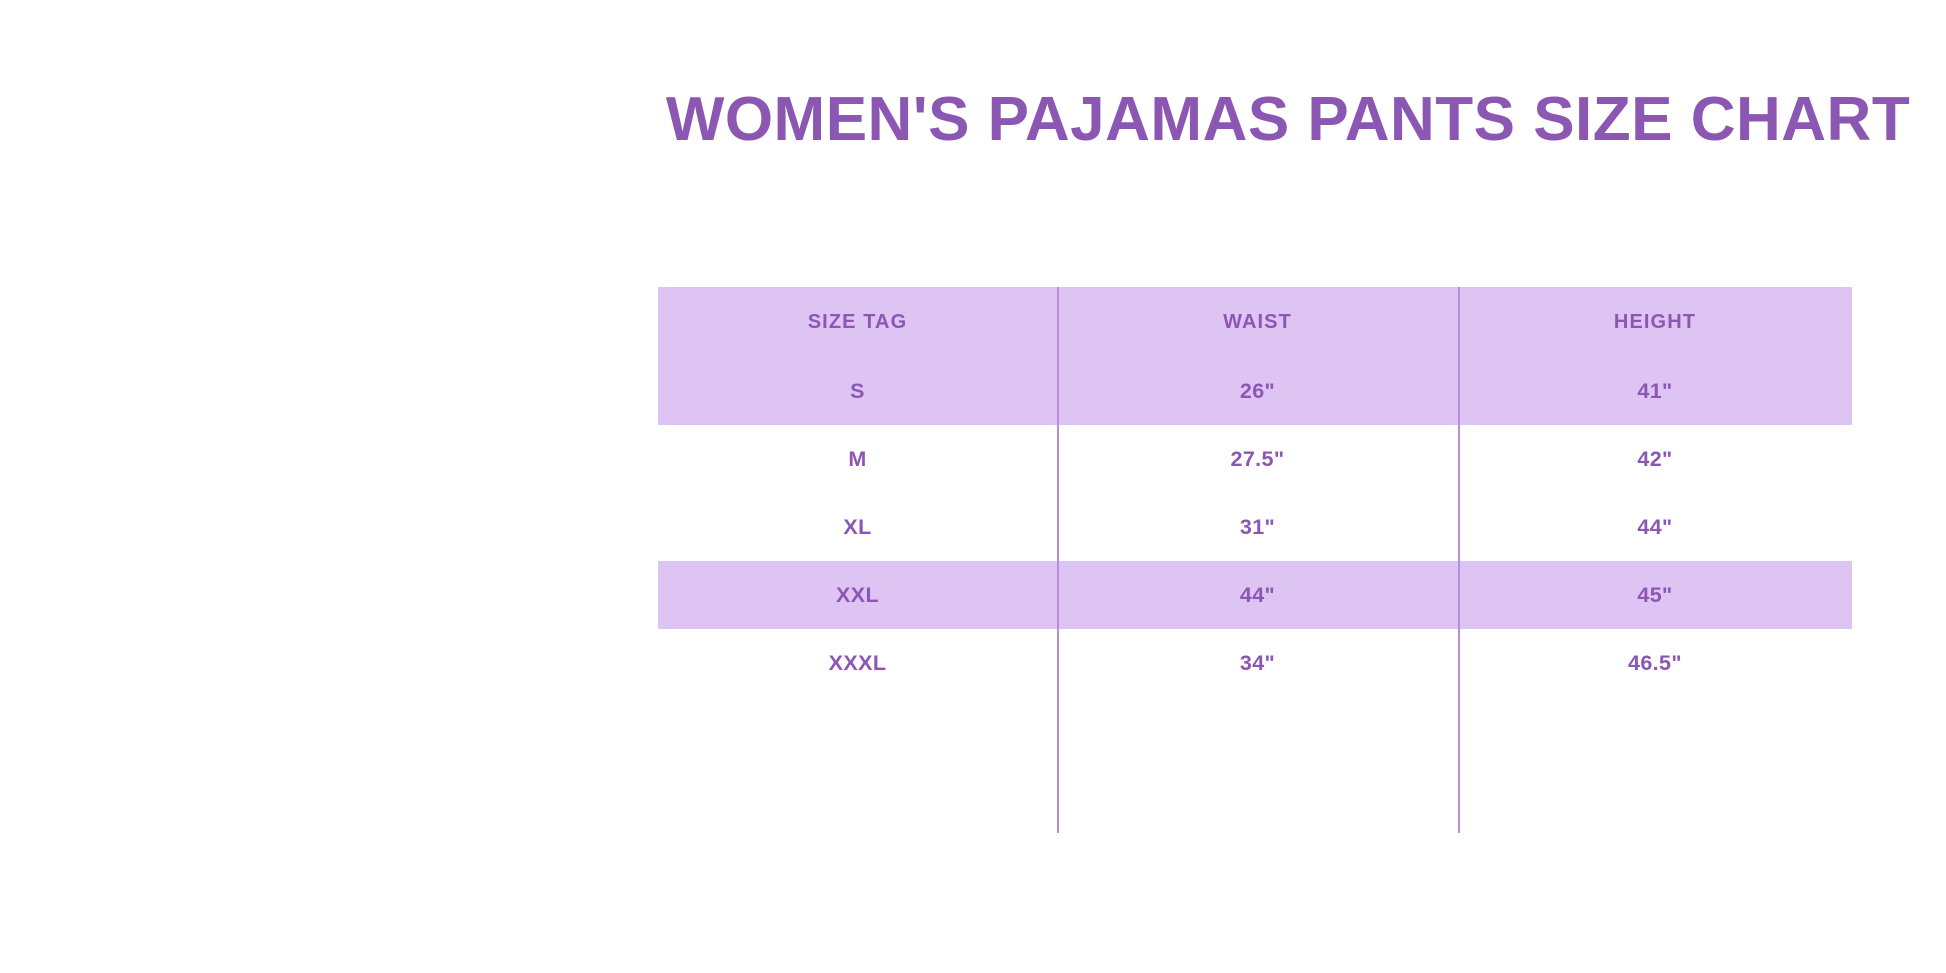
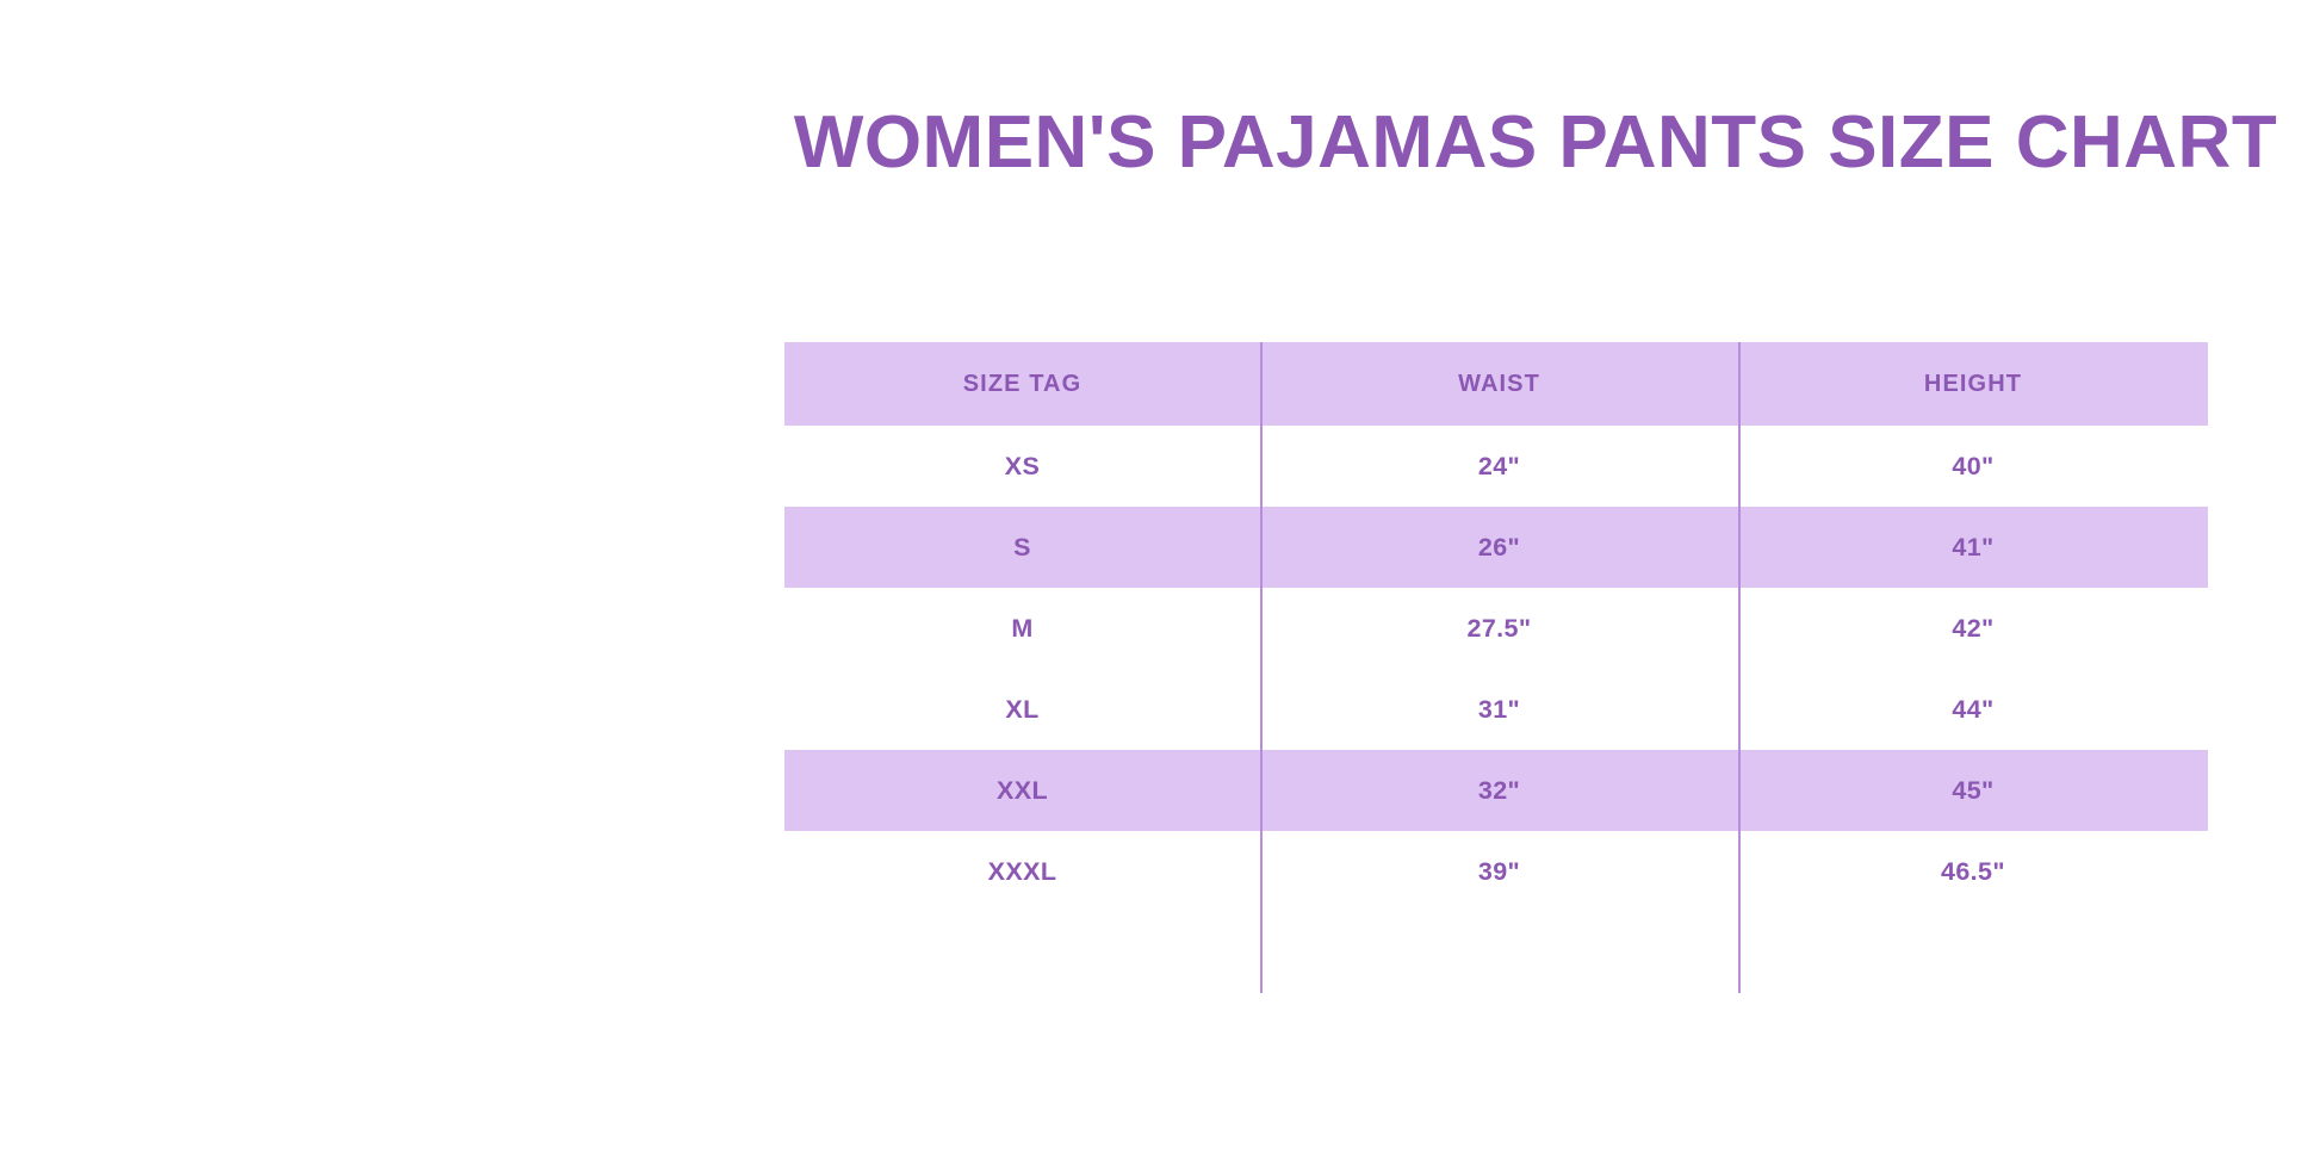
  WOMEN'S PAJAMAS PANTS SIZE CHART
  SIZE TAG	WAIST	HEIGHT
+ XS	24"	40"
  S	26"	41"
  M	27.5"	42"
  XL	31"	44"
- XXL	44"	45"
+ XXL	32"	45"
- XXXL	34"	46.5"
+ XXXL	39"	46.5"
